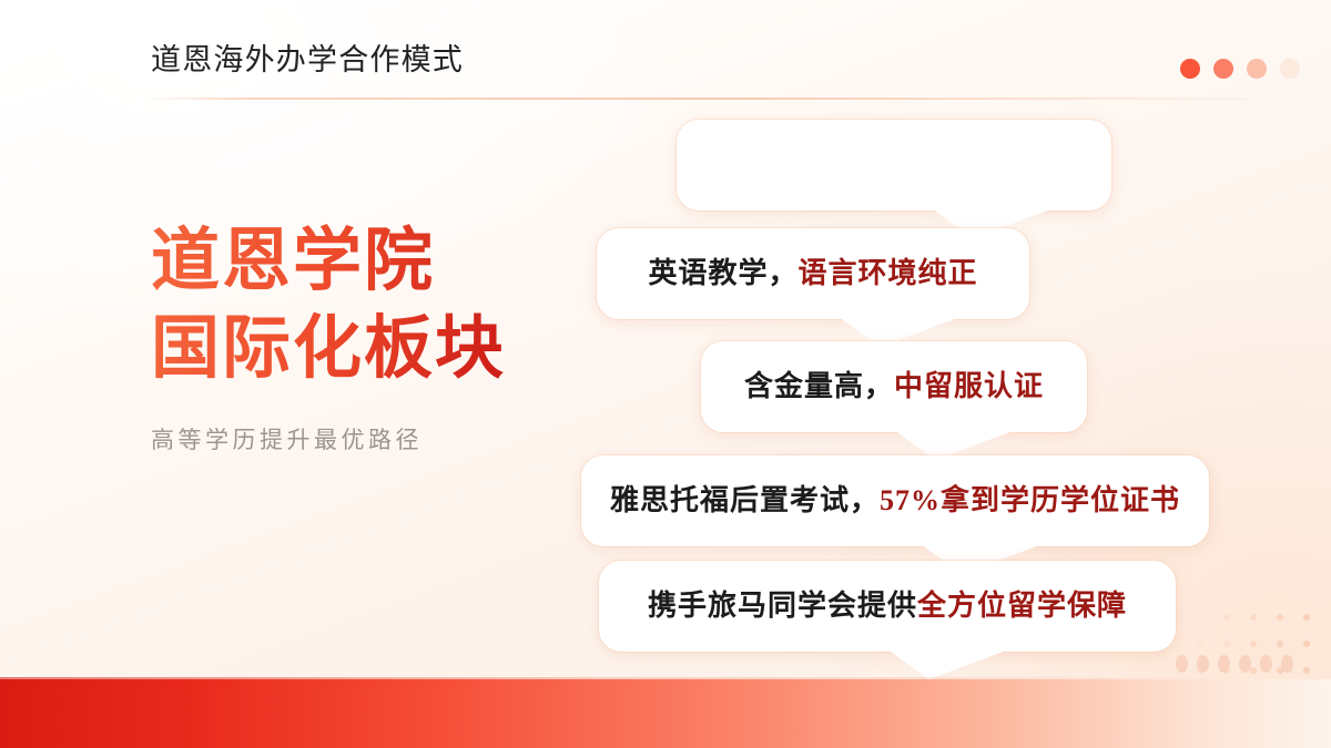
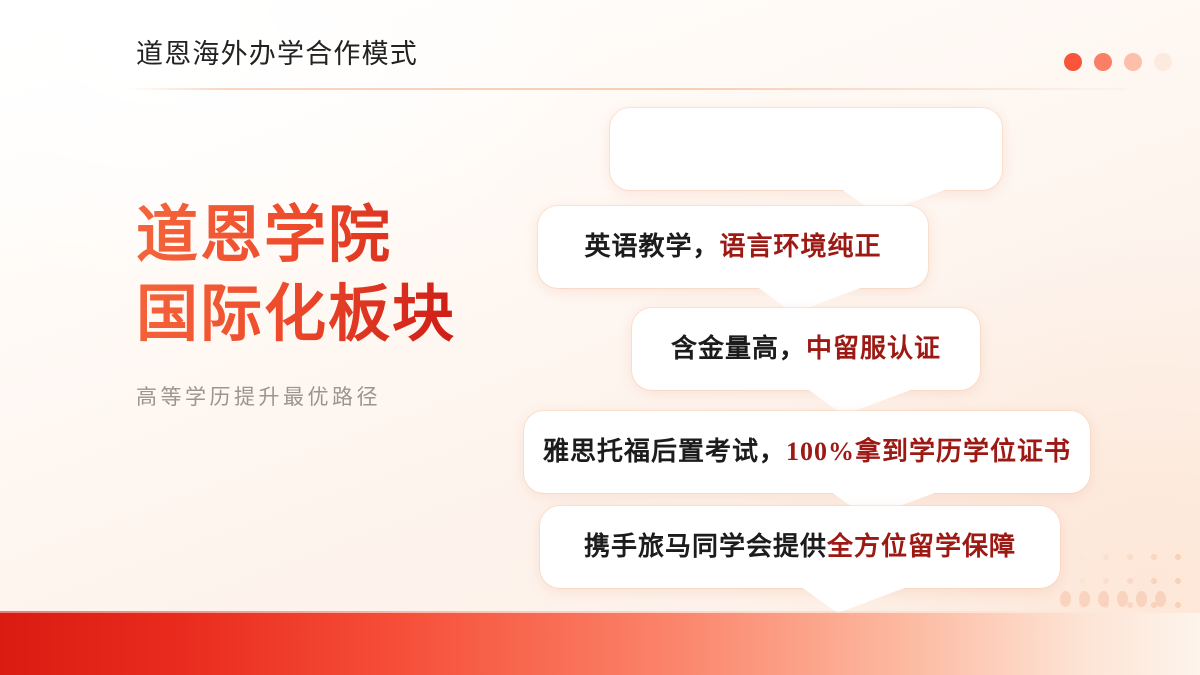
  道恩海外办学合作模式
  道恩学院
  国际化板块
  高等学历提升最优路径
  英语教学，语言环境纯正
  含金量高，中留服认证
- 雅思托福后置考试，57%拿到学历学位证书
+ 雅思托福后置考试，100%拿到学历学位证书
  携手旅马同学会提供全方位留学保障
